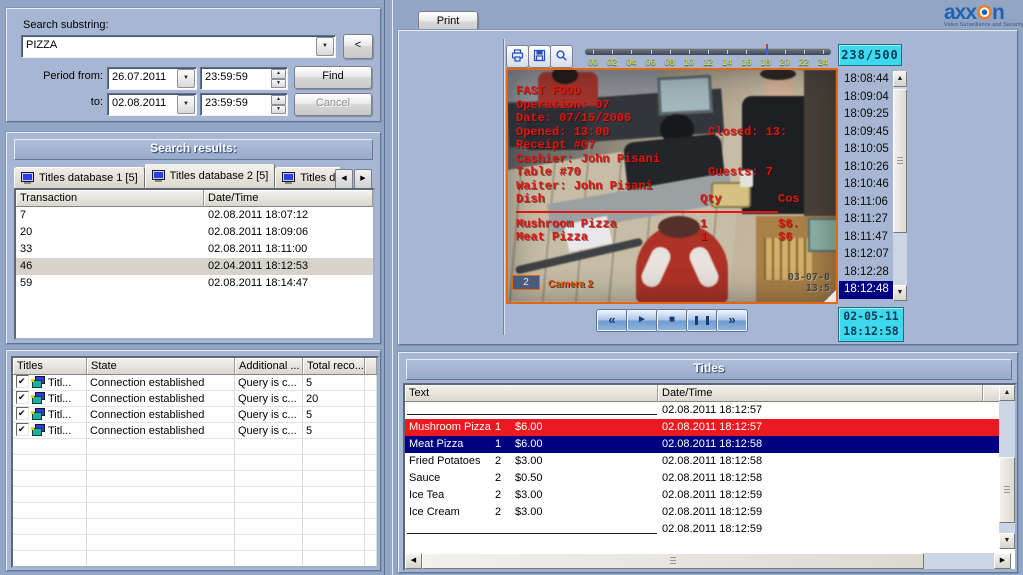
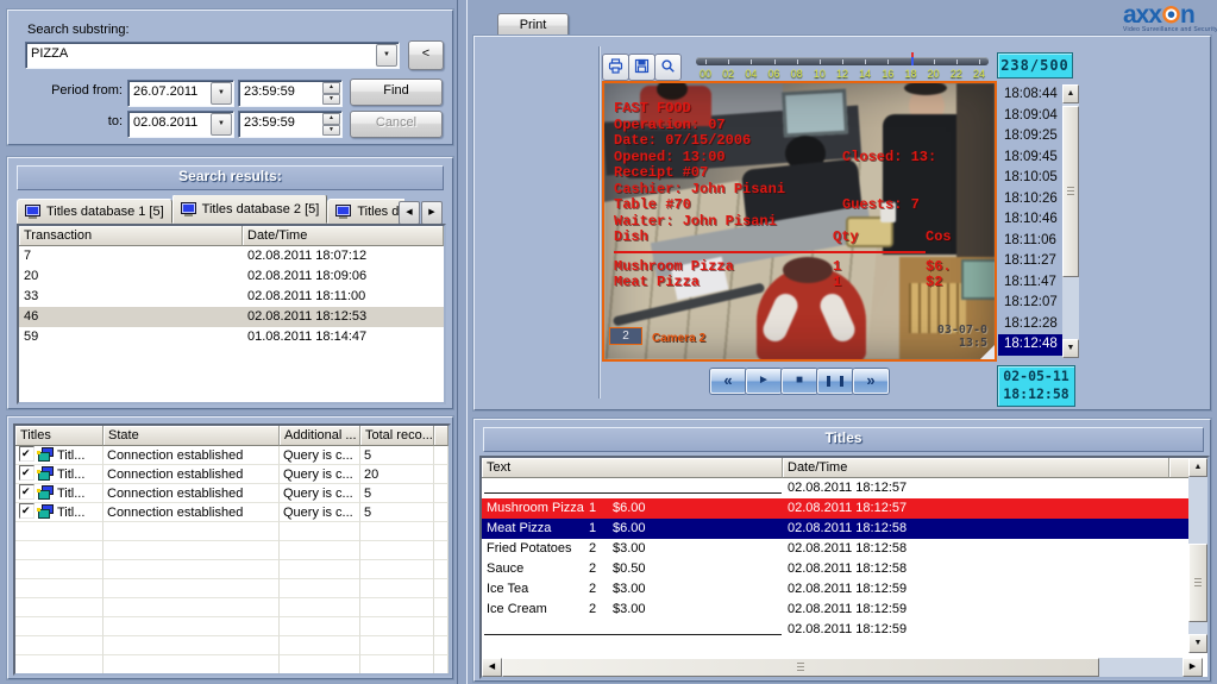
  Search substring:
  PIZZA
  <
  Period from:
  26.07.2011
  23:59:59
  Find
  to:
  02.08.2011
  23:59:59
  Cancel
  Search results:
  Titles database 1 [5]
  Titles database 2 [5]
  Titles d
  Transaction
  Date/Time
  7
  02.08.2011 18:07:12
  20
  02.08.2011 18:09:06
  33
  02.08.2011 18:11:00
  46
- 02.04.2011 18:12:53
+ 02.08.2011 18:12:53
  59
- 02.08.2011 18:14:47
+ 01.08.2011 18:14:47
  Titles
  State
  Additional ...
  Total reco...
  Titl...
  Connection established
  Query is c...
  5
  Titl...
  Connection established
  Query is c...
  20
  Titl...
  Connection established
  Query is c...
  5
  Titl...
  Connection established
  Query is c...
  5
  Print
  axx n
  00
  02
  04
  06
  08
  10
  12
  14
  16
  18
  20
  22
  24
  238/500
  FAST FOOD
  Operation: 07
  Date: 07/15/2006
  Opened: 13:00
  Closed: 13:
  Receipt #07
  Cashier: John Pisani
  Table #70
  Guests: 7
  Waiter: John Pisani
  Dish
  Qty
  Cos
  Mushroom Pizza
  1
  $6.
  Meat Pizza
  1
- $6
+ $2
  2
  Camera 2
  03-07-0
  13:5
  18:08:44
  18:09:04
  18:09:25
  18:09:45
  18:10:05
  18:10:26
  18:10:46
  18:11:06
  18:11:27
  18:11:47
  18:12:07
  18:12:28
  18:12:48
  «
  ►
  ■
  »
  02-05-11
  18:12:58
  Titles
  Text
  Date/Time
  02.08.2011 18:12:57
  Mushroom Pizza
  1
  $6.00
  02.08.2011 18:12:57
  Meat Pizza
  1
  $6.00
  02.08.2011 18:12:58
  Fried Potatoes
  2
  $3.00
  02.08.2011 18:12:58
  Sauce
  2
  $0.50
  02.08.2011 18:12:58
  Ice Tea
  2
  $3.00
  02.08.2011 18:12:59
  Ice Cream
  2
  $3.00
  02.08.2011 18:12:59
  02.08.2011 18:12:59
